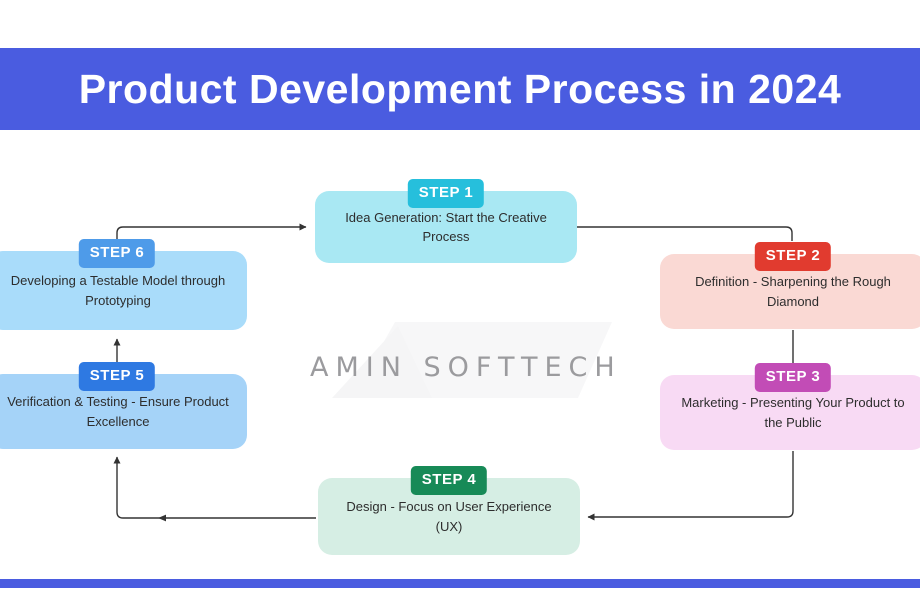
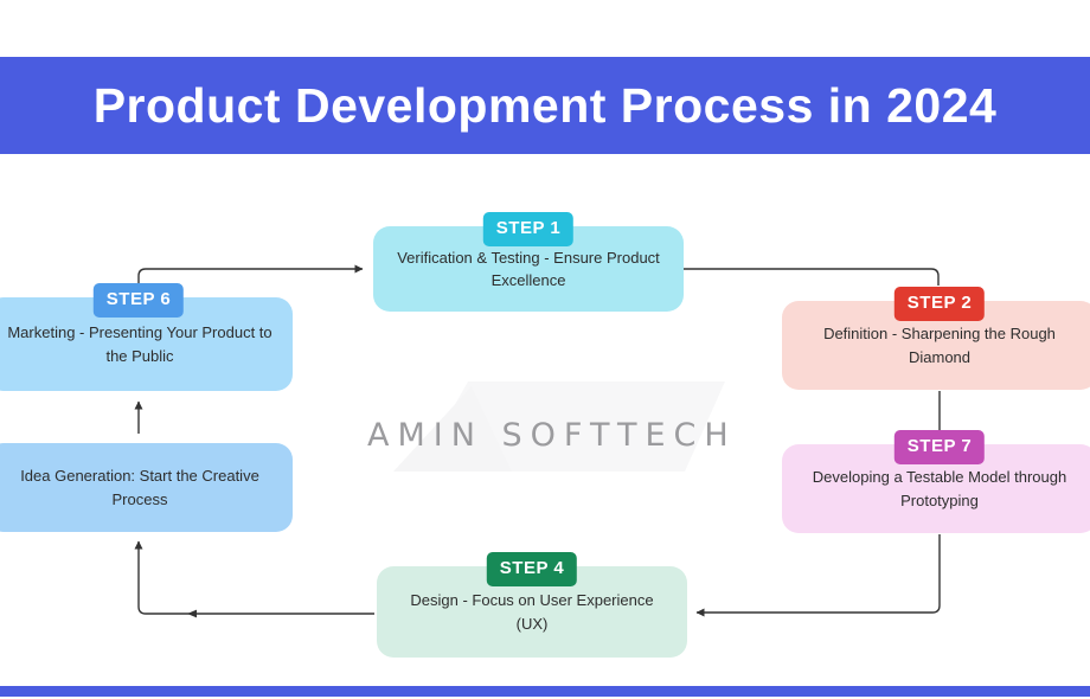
  AMIN SOFTTECH
  Product Development Process in 2024
  STEP 1
- Idea Generation: Start the Creative Process
+ Verification & Testing - Ensure Product Excellence
  STEP 2
  Definition - Sharpening the Rough Diamond
- STEP 3
+ STEP 7
- Marketing - Presenting Your Product to the Public
+ Developing a Testable Model through Prototyping
  STEP 4
  Design - Focus on User Experience (UX)
- STEP 5
- Verification & Testing - Ensure Product Excellence
+ Idea Generation: Start the Creative Process
  STEP 6
- Developing a Testable Model through Prototyping
+ Marketing - Presenting Your Product to the Public
